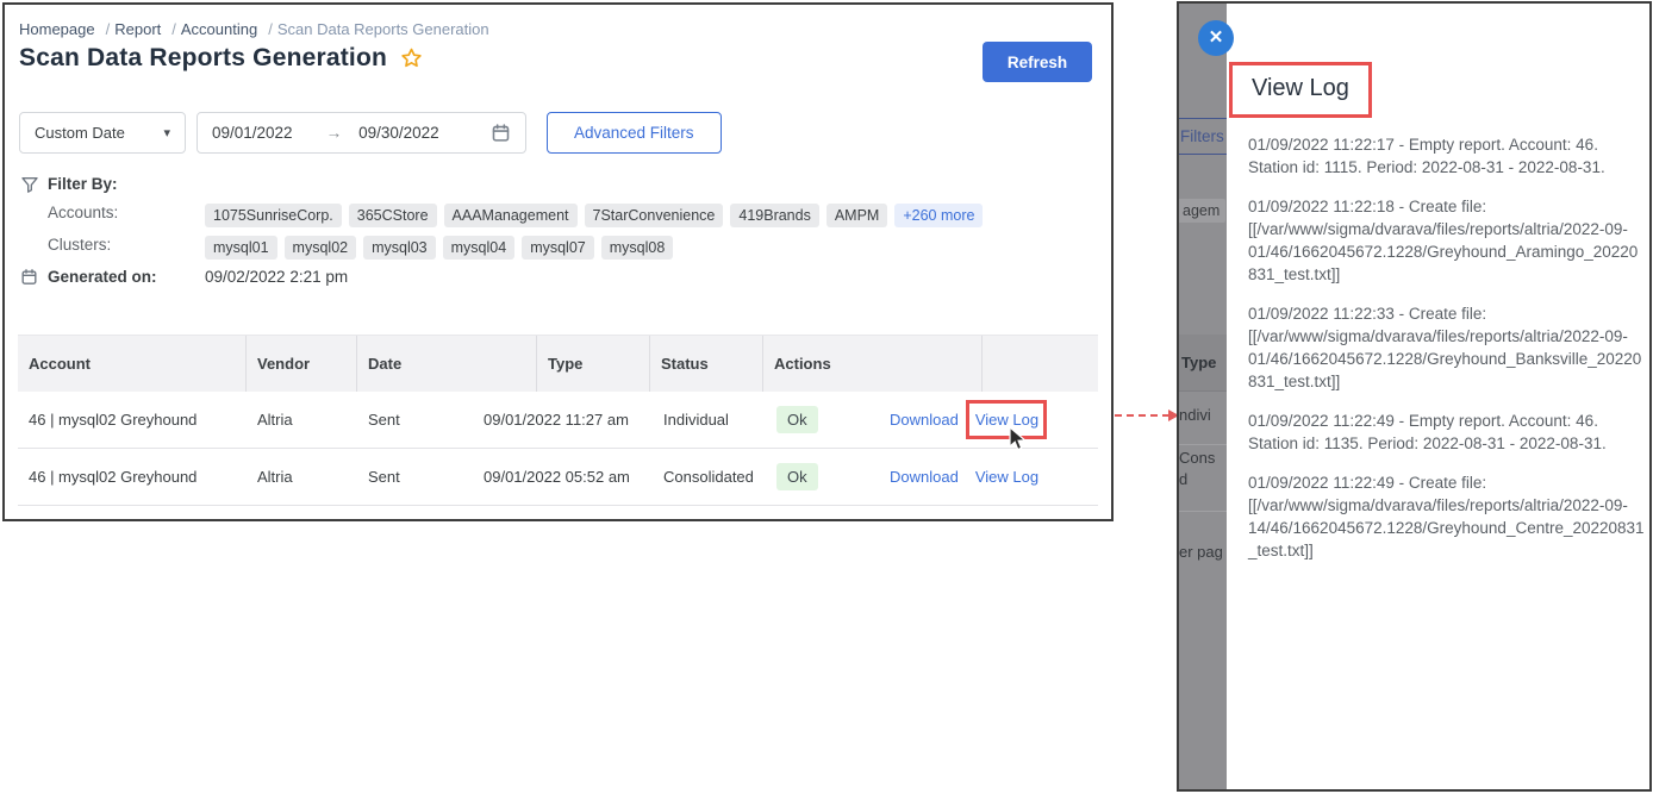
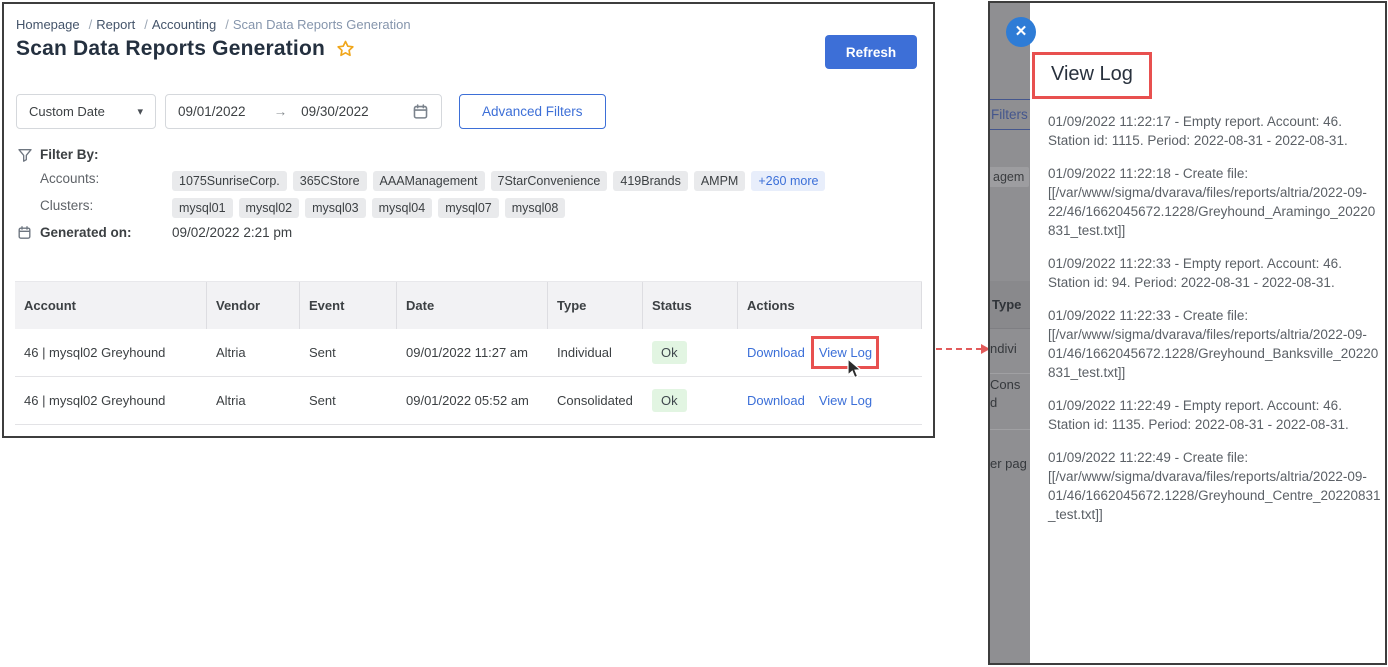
  Homepage / Report / Accounting / Scan Data Reports Generation
  Scan Data Reports Generation
  Refresh
  Custom Date
  ▾
  09/01/2022
  →
  09/30/2022
  Advanced Filters
  Filter By:
  Accounts:
  1075SunriseCorp.
  365CStore
  AAAManagement
  7StarConvenience
  419Brands
  AMPM
  +260 more
  Clusters:
  mysql01
  mysql02
  mysql03
  mysql04
  mysql07
  mysql08
  Generated on:
  09/02/2022 2:21 pm
  Account
  Vendor
+ Event
  Date
  Type
  Status
  Actions
  46 | mysql02 Greyhound
  Altria
  Sent
  09/01/2022 11:27 am
  Individual
  Ok
  Download
  View Log
  46 | mysql02 Greyhound
  Altria
  Sent
  09/01/2022 05:52 am
  Consolidated
  Ok
  Download
  View Log
  Filters
  agem
  Type
  ndivi
  Cons
  d
  er pag
  ✕
  View Log
  01/09/2022 11:22:17 - Empty report. Account: 46. Station id: 1115. Period: 2022-08-31 - 2022-08-31.
- 01/09/2022 11:22:18 - Create file: [[/var/www/sigma/dvarava/files/reports/altria/2022-09-01/46/1662045672.1228/Greyhound_Aramingo_20220831_test.txt]]
+ 01/09/2022 11:22:18 - Create file: [[/var/www/sigma/dvarava/files/reports/altria/2022-09-22/46/1662045672.1228/Greyhound_Aramingo_20220831_test.txt]]
+ 01/09/2022 11:22:33 - Empty report. Account: 46. Station id: 94. Period: 2022-08-31 - 2022-08-31.
  01/09/2022 11:22:33 - Create file: [[/var/www/sigma/dvarava/files/reports/altria/2022-09-01/46/1662045672.1228/Greyhound_Banksville_20220831_test.txt]]
  01/09/2022 11:22:49 - Empty report. Account: 46. Station id: 1135. Period: 2022-08-31 - 2022-08-31.
- 01/09/2022 11:22:49 - Create file: [[/var/www/sigma/dvarava/files/reports/altria/2022-09-14/46/1662045672.1228/Greyhound_Centre_20220831_test.txt]]
+ 01/09/2022 11:22:49 - Create file: [[/var/www/sigma/dvarava/files/reports/altria/2022-09-01/46/1662045672.1228/Greyhound_Centre_20220831_test.txt]]
